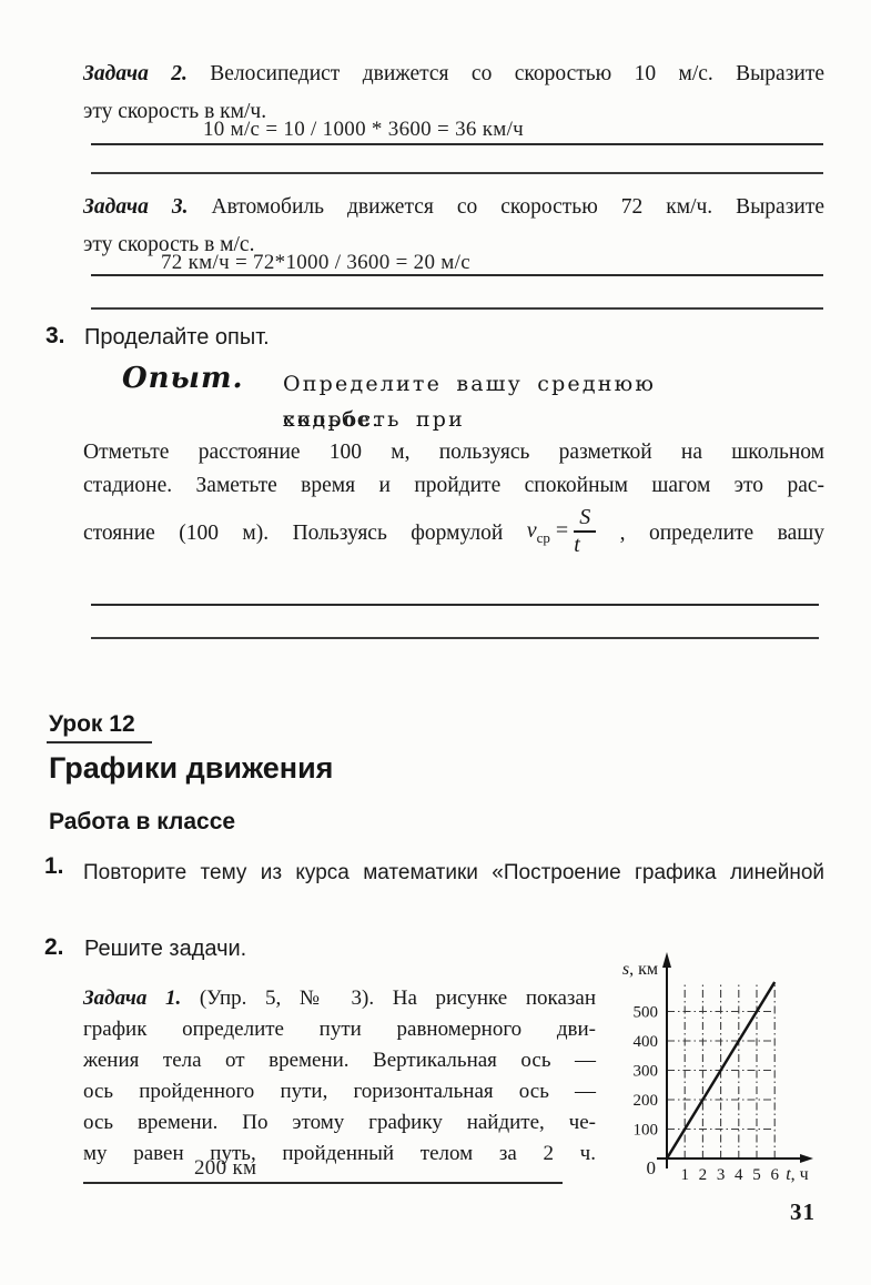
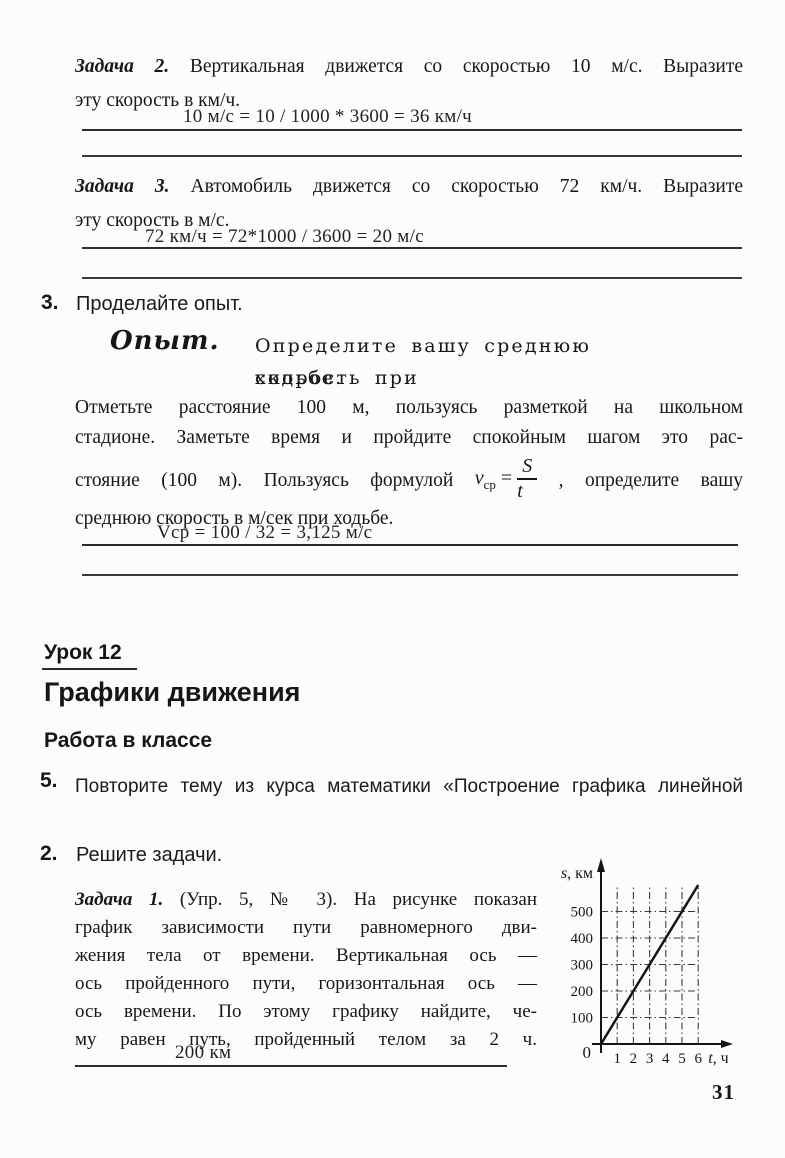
- Задача 2. Велосипедист движется со скоростью 10 м/с. Выразите
+ Задача 2. Вертикальная движется со скоростью 10 м/с. Выразите
  эту скорость в км/ч.
  10 м/с = 10 / 1000 * 3600 = 36 км/ч
  Задача 3. Автомобиль движется со скоростью 72 км/ч. Выразите
  эту скорость в м/с.
  72 км/ч = 72*1000 / 3600 = 20 м/с
  3.
  Проделайте опыт.
  Опыт.
  Определите вашу среднюю скорость при
  ходьбе.
  Отметьте расстояние 100 м, пользуясь разметкой на школьном
  стадионе. Заметьте время и пройдите спокойным шагом это рас-
  стояние (100 м). Пользуясь формулой vср =
  S
  t
  , определите вашу
+ среднюю скорость в м/сек при ходьбе.
+ Vср = 100 / 32 = 3,125 м/с
  Урок 12
  Графики движения
  Работа в классе
- 1.
+ 5.
  Повторите тему из курса математики «Построение графика линейной
  2.
  Решите задачи.
  Задача 1. (Упр. 5, № 3). На рисунке показан
- график определите пути равномерного дви-
+ график зависимости пути равномерного дви-
  жения тела от времени. Вертикальная ось —
  ось пройденного пути, горизонтальная ось —
  ось времени. По этому графику найдите, че-
  му равен путь, пройденный телом за 2 ч.
  200 км
  100
  200
  300
  400
  500
  0
  1
  2
  3
  4
  5
  6
  s, км
  t, ч
  31
